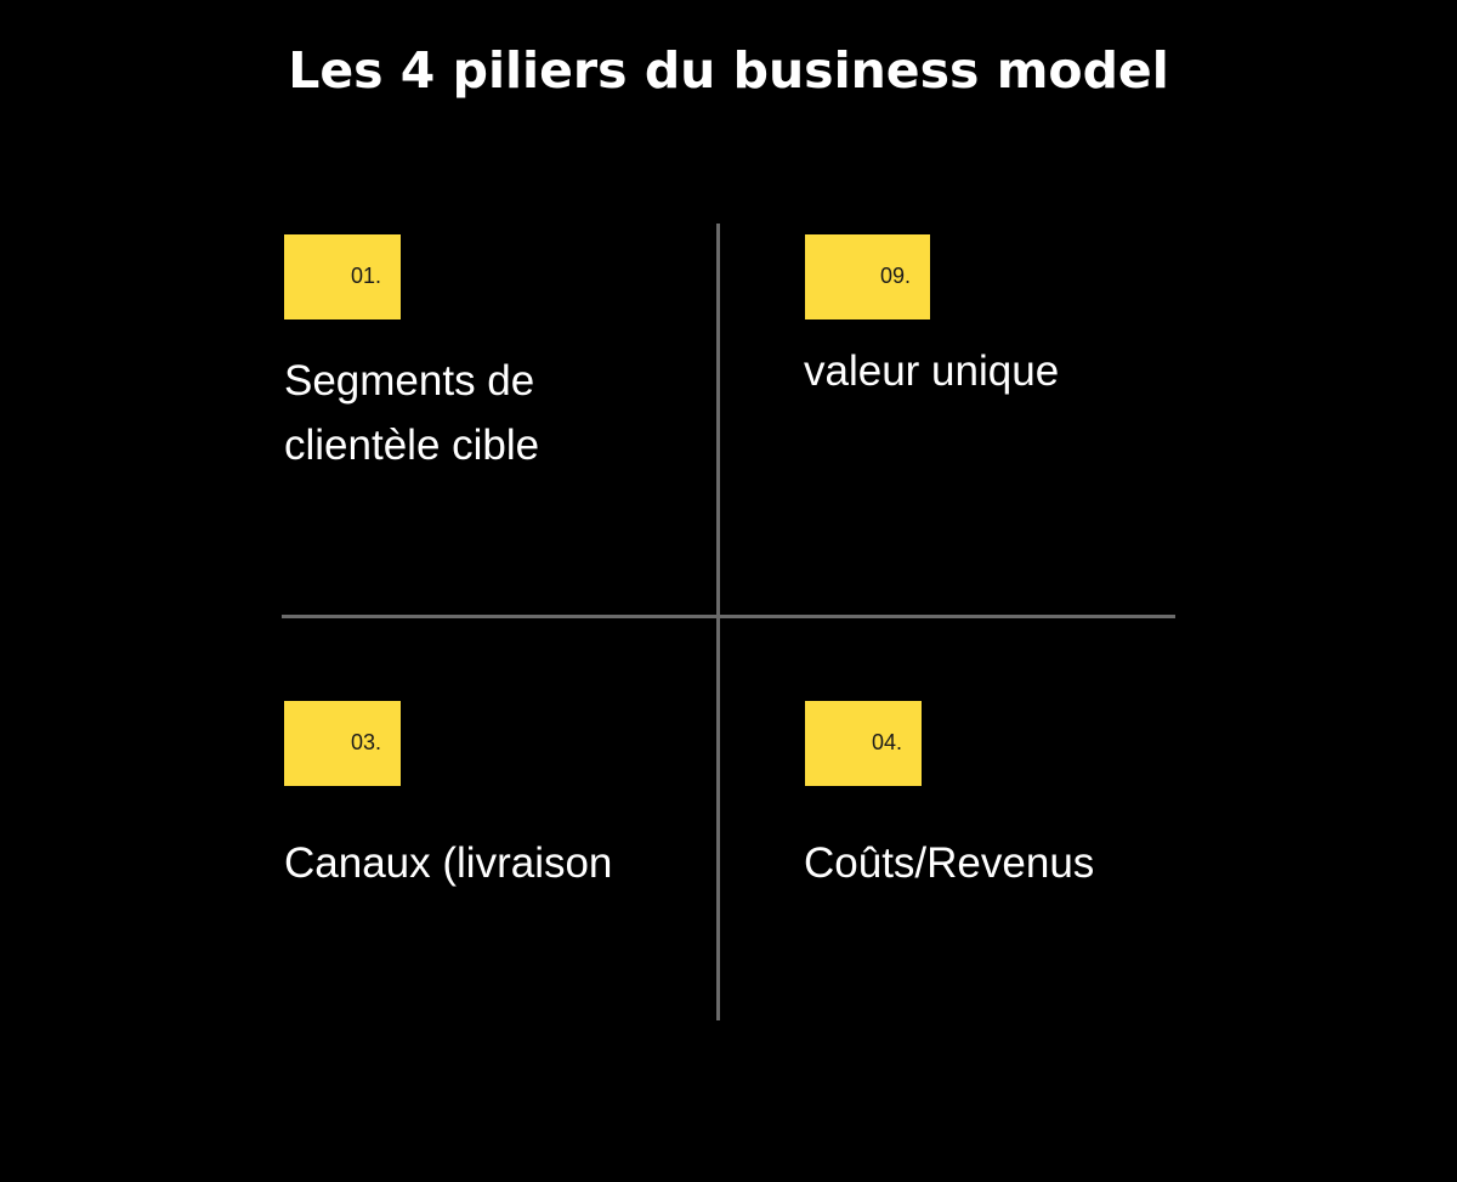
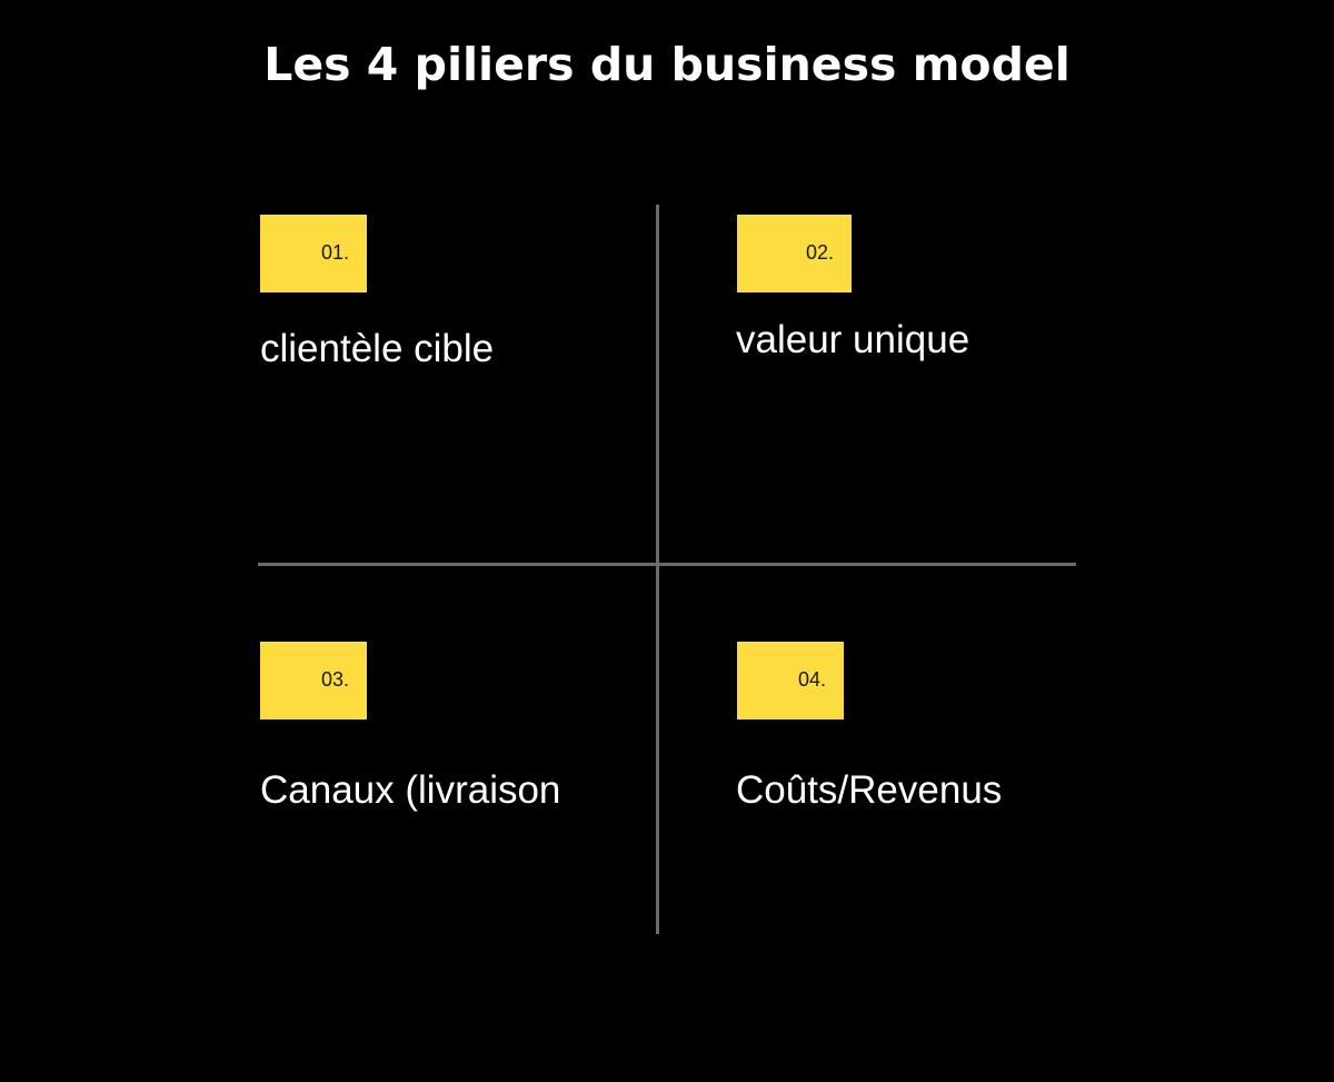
  Les 4 piliers du business model
  01.
- Segments de
  clientèle cible
- 09.
+ 02.
  valeur unique
  03.
  Canaux (livraison
  04.
  Coûts/Revenus
